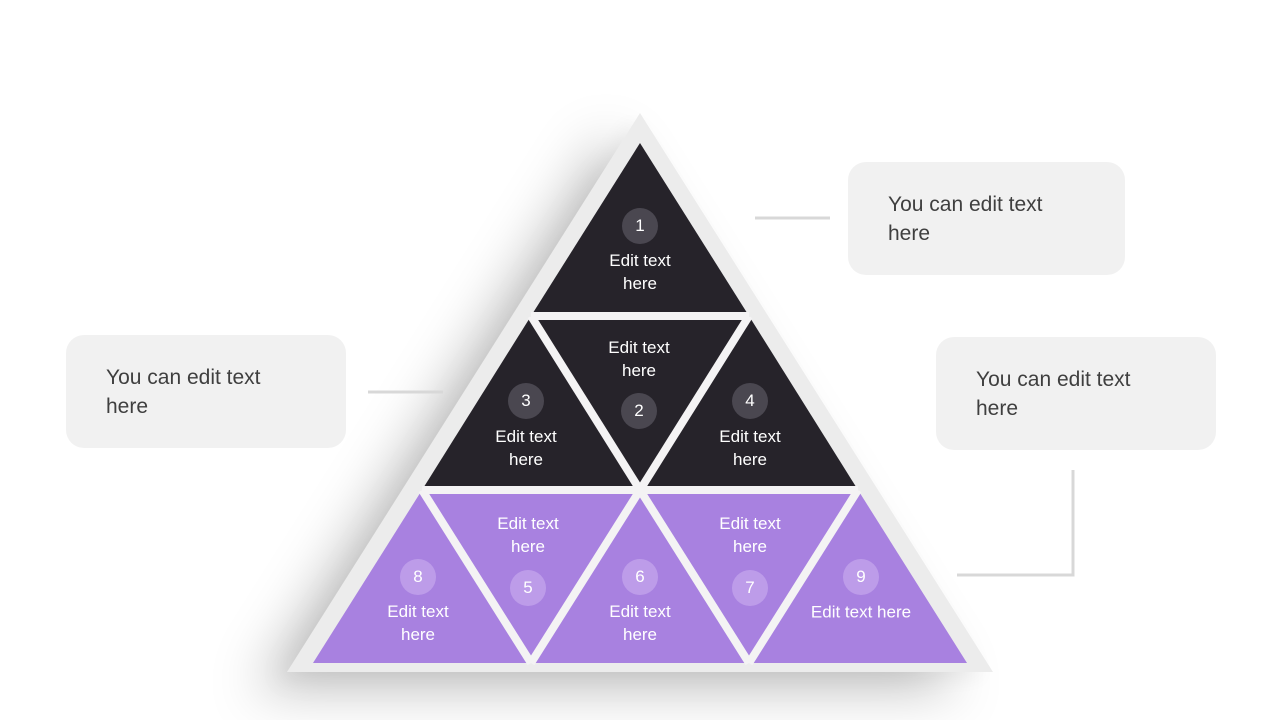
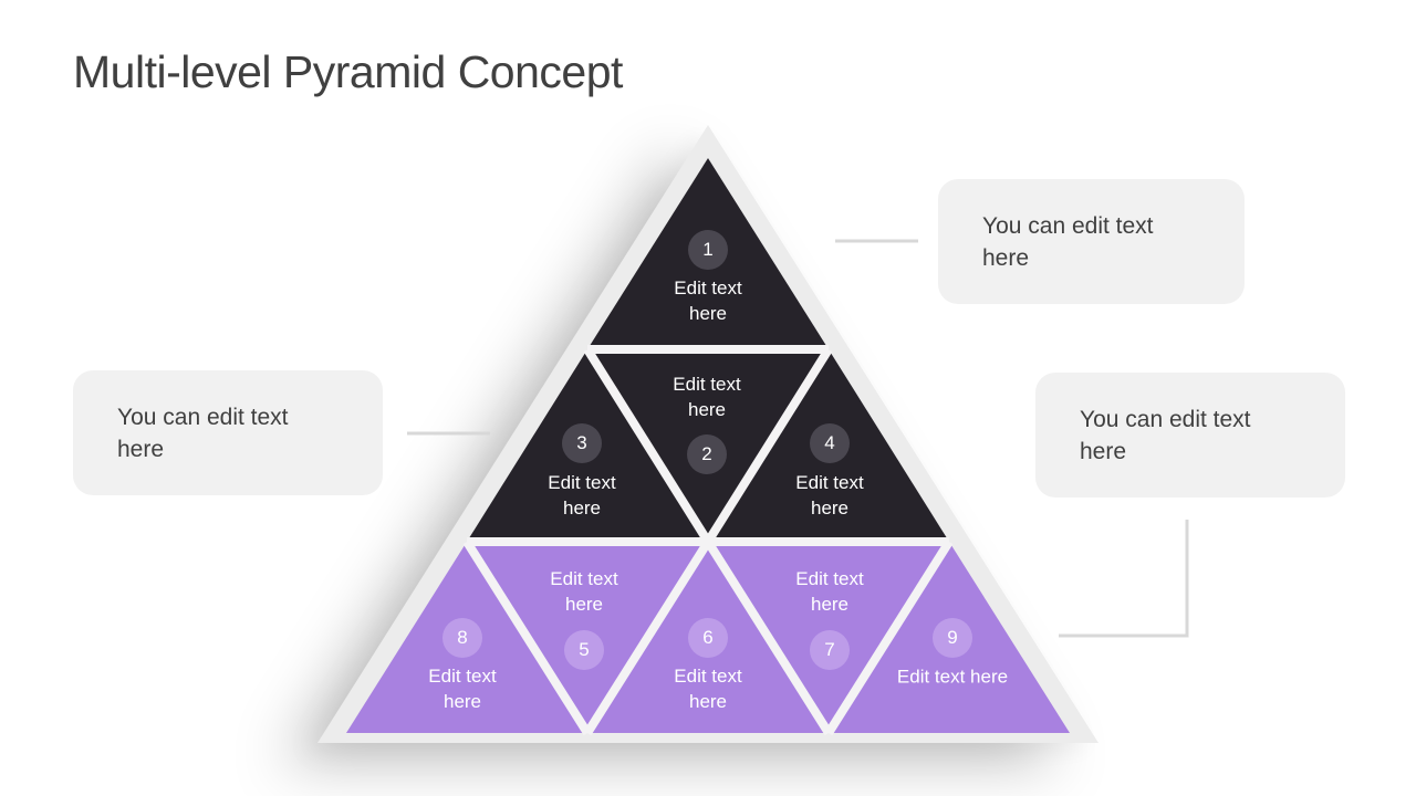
+ Multi-level Pyramid Concept
  1
  2
  3
  4
  5
  6
  7
  8
  9
  Edit text
  here
  Edit text
  here
  Edit text
  here
  Edit text
  here
  Edit text
  here
  Edit text
  here
  Edit text
  here
  Edit text
  here
  Edit text here
  You can edit text here
  You can edit text here
  You can edit text here
